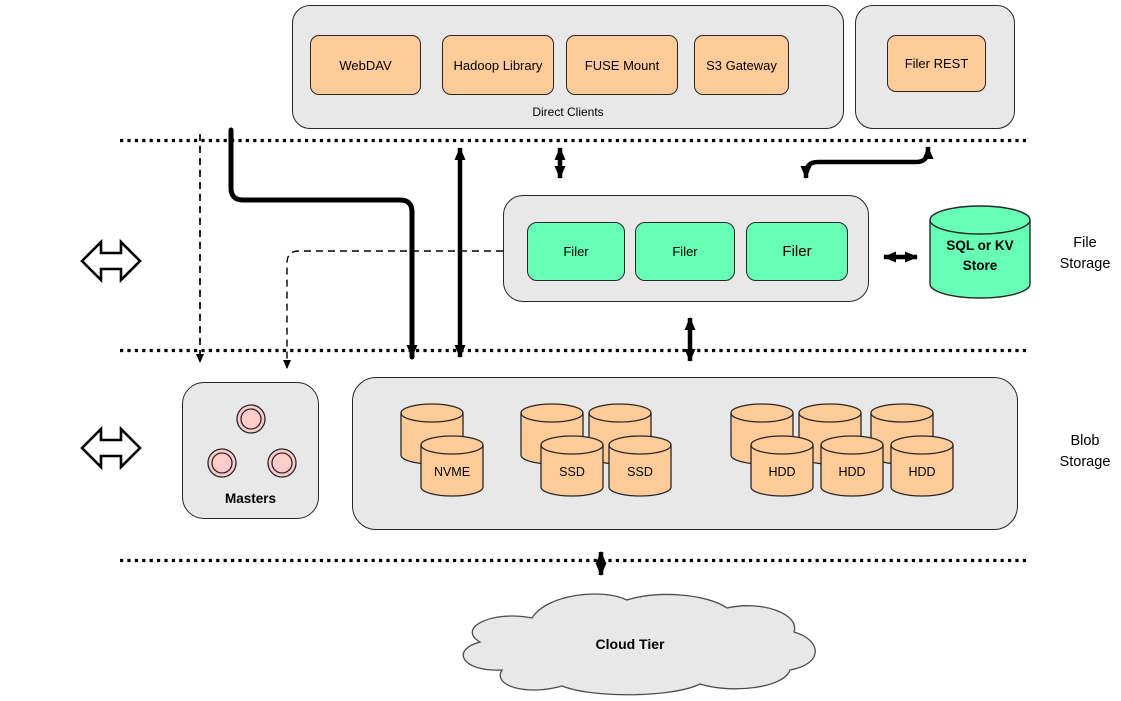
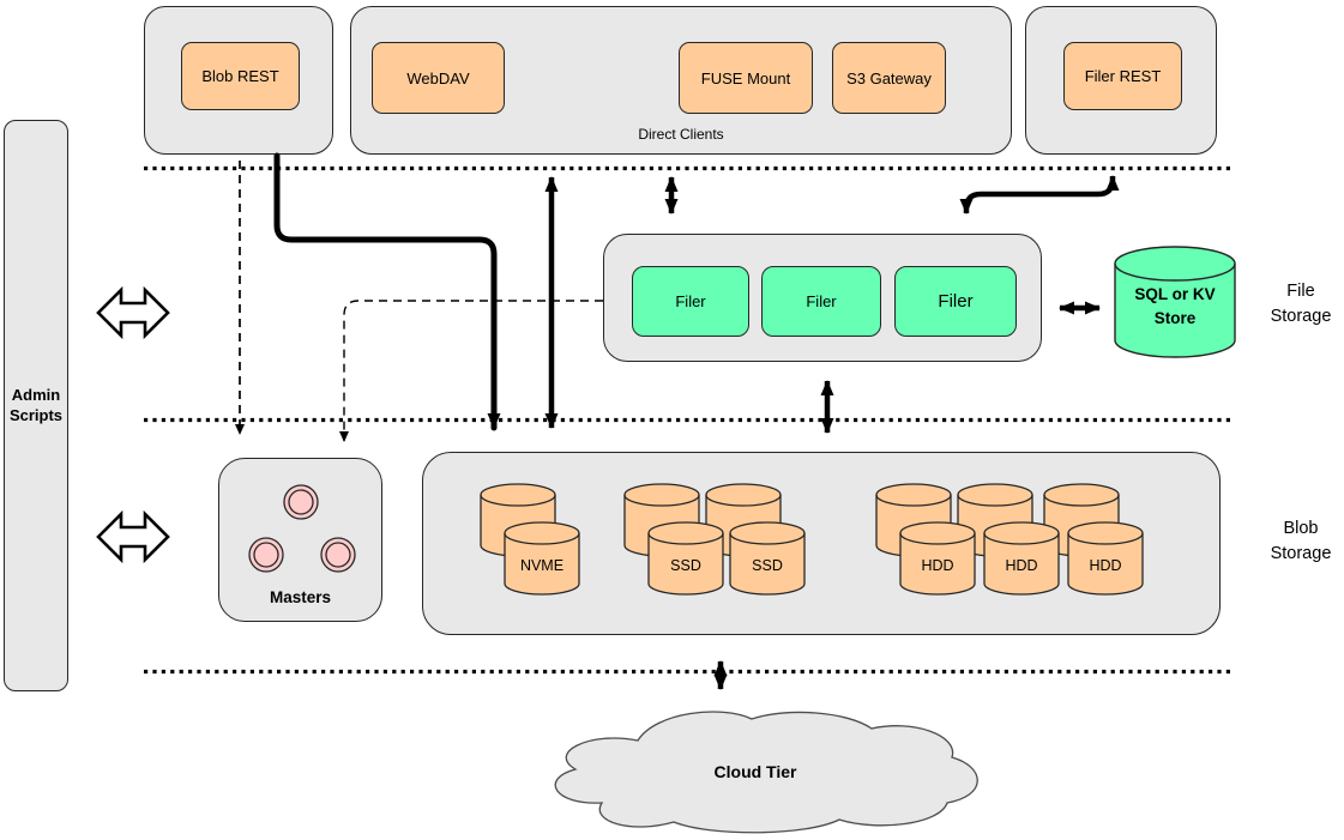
+ Admin
+ Scripts
+ Blob REST
  WebDAV
- Hadoop Library
  FUSE Mount
  S3 Gateway
  Direct Clients
  Filer REST
  Filer
  Filer
  Filer
  SQL or KV
  Store
  File
  Storage
  Blob
  Storage
  Masters
  NVME
  SSD
  SSD
  HDD
  HDD
  HDD
  Cloud Tier
